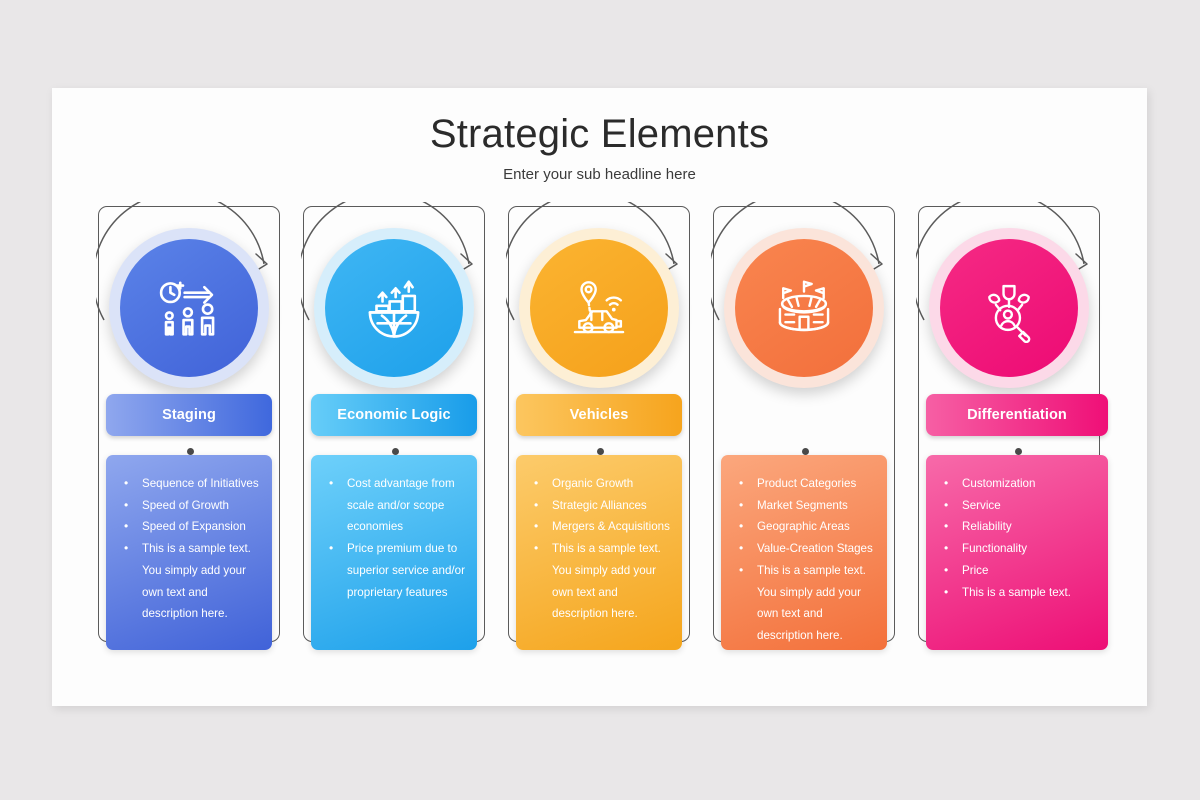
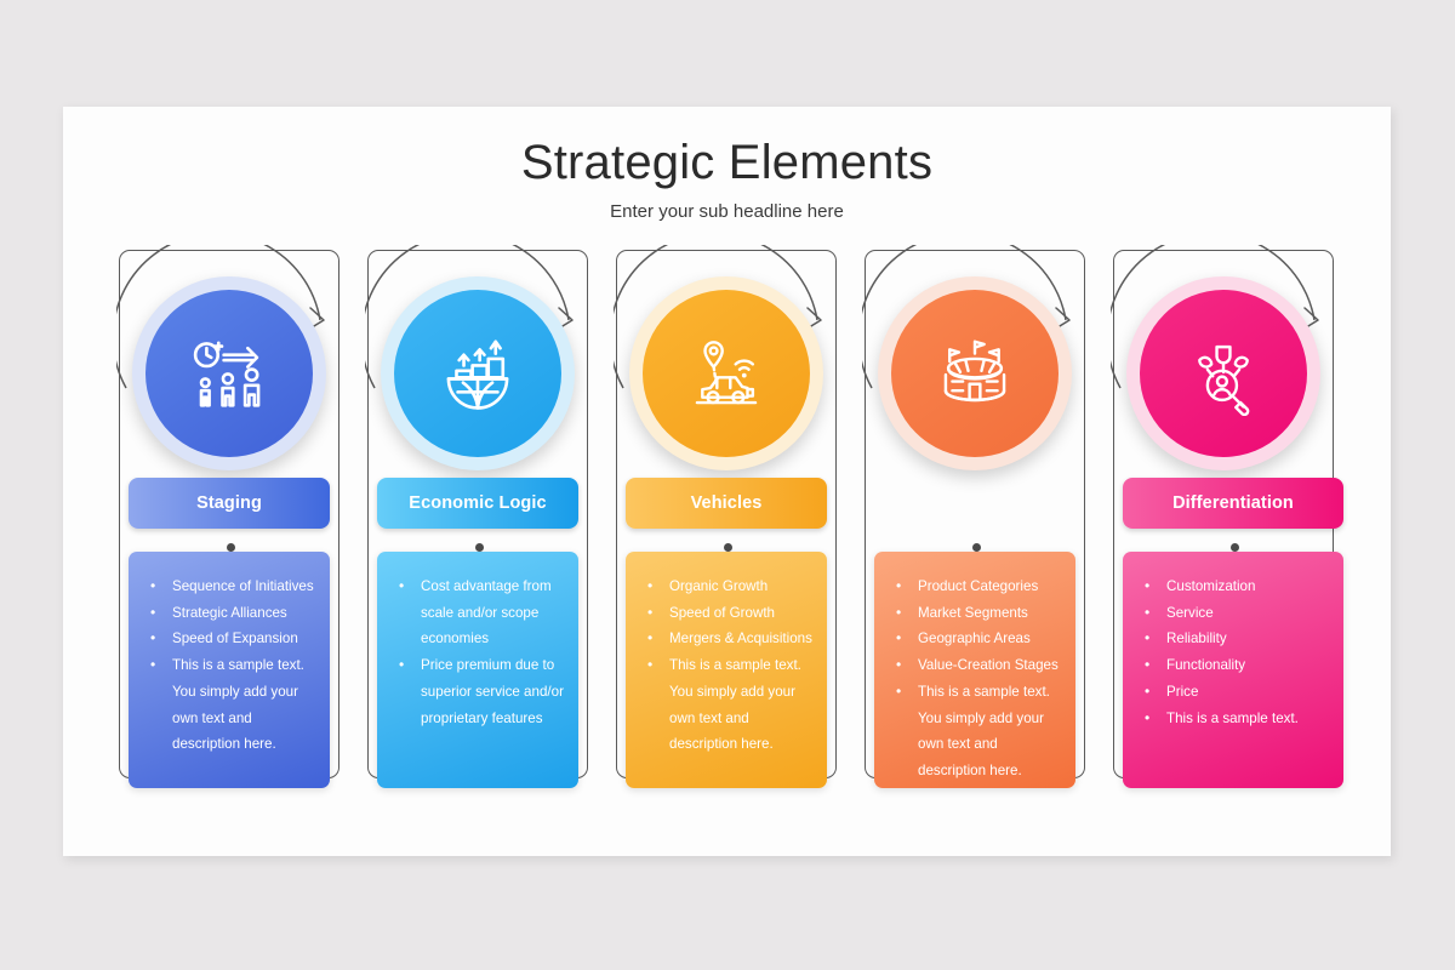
  Strategic Elements
  Enter your sub headline here
  Staging
  Sequence of Initiatives
- Speed of Growth
+ Strategic Alliances
  Speed of Expansion
  This is a sample text. You simply add your own text and description here.
  Economic Logic
  Cost advantage from scale and/or scope economies
  Price premium due to superior service and/or proprietary features
  Vehicles
  Organic Growth
- Strategic Alliances
+ Speed of Growth
  Mergers & Acquisitions
  This is a sample text. You simply add your own text and description here.
  Product Categories
  Market Segments
  Geographic Areas
  Value-Creation Stages
  This is a sample text. You simply add your own text and description here.
  Differentiation
  Customization
  Service
  Reliability
  Functionality
  Price
  This is a sample text.
